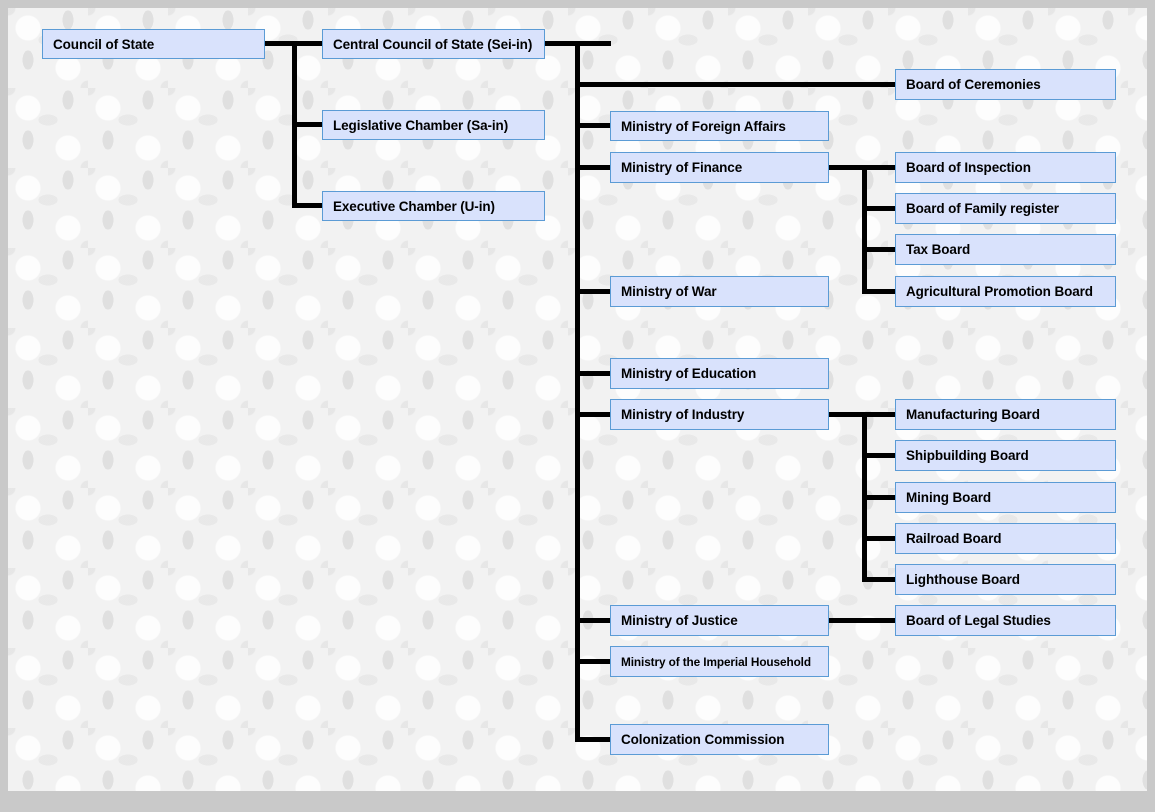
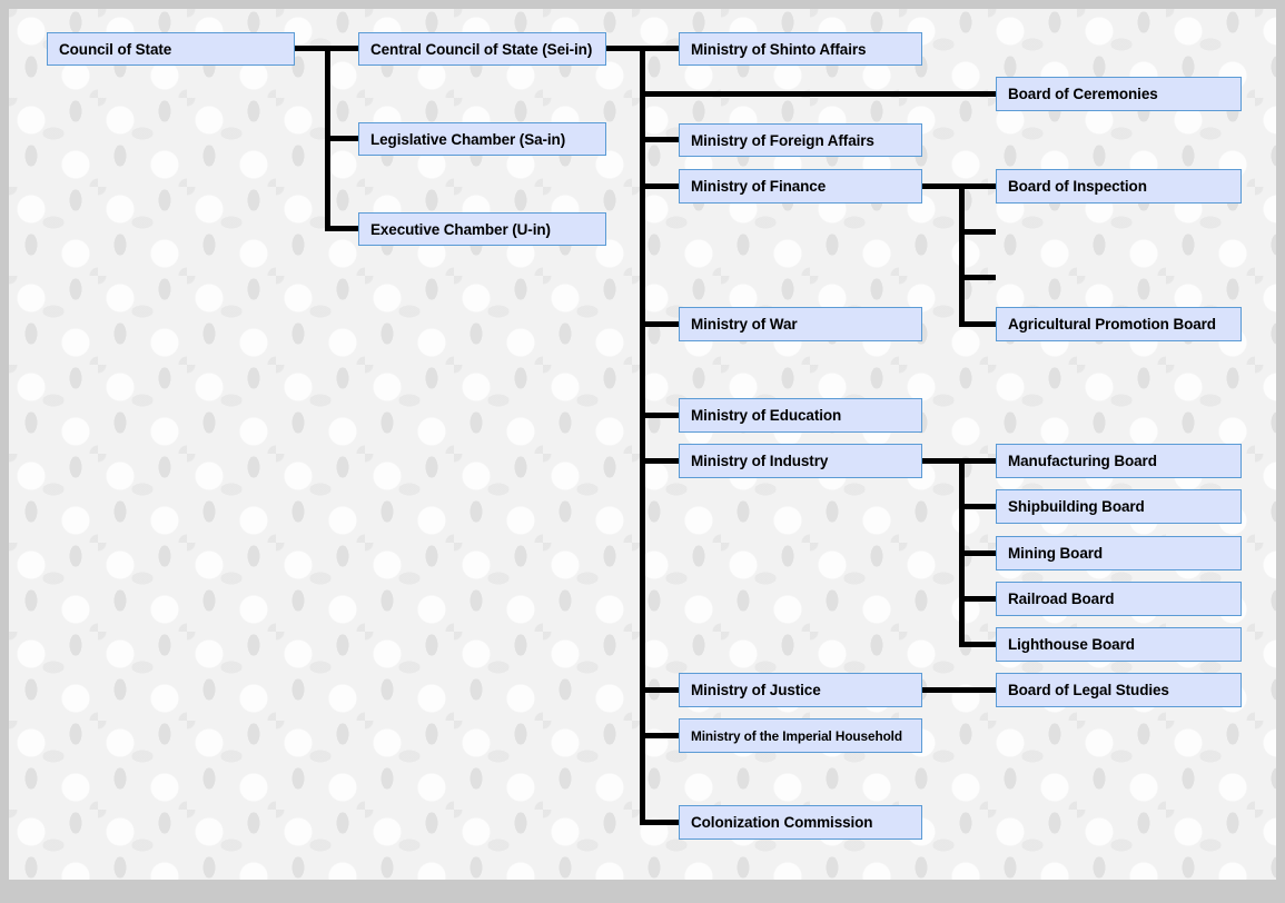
  Council of State
  Central Council of State (Sei-in)
  Legislative Chamber (Sa-in)
  Executive Chamber (U-in)
+ Ministry of Shinto Affairs
  Ministry of Foreign Affairs
  Ministry of Finance
  Ministry of War
  Ministry of Education
  Ministry of Industry
  Ministry of Justice
  Ministry of the Imperial Household
  Colonization Commission
  Board of Ceremonies
  Board of Inspection
- Board of Family register
- Tax Board
  Agricultural Promotion Board
  Manufacturing Board
  Shipbuilding Board
  Mining Board
  Railroad Board
  Lighthouse Board
  Board of Legal Studies
